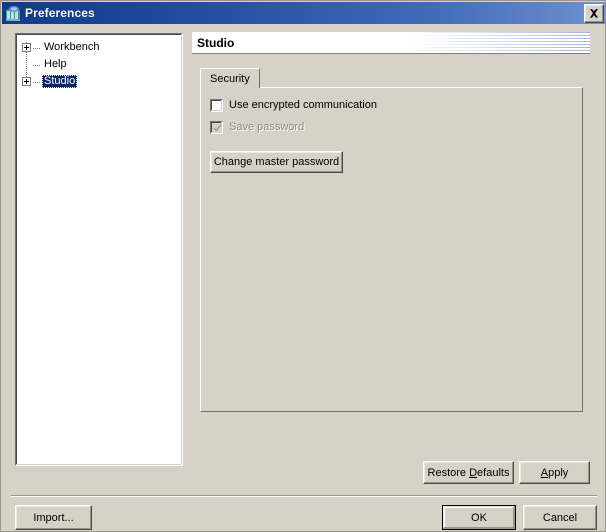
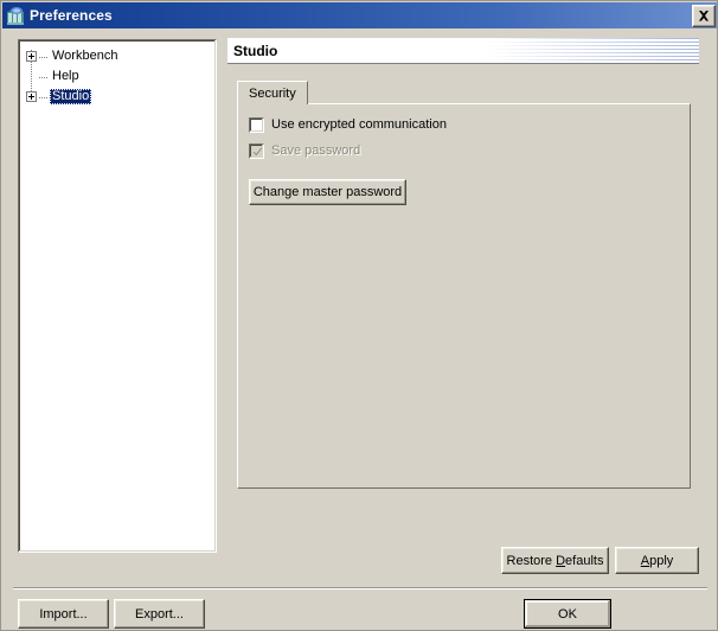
  Preferences
  Workbench
  Help
  Studio
  Studio
  Security
  Use encrypted communication
  Save password
  Change master password
  Restore Defaults
  Apply
  Import...
+ Export...
  OK
- Cancel
